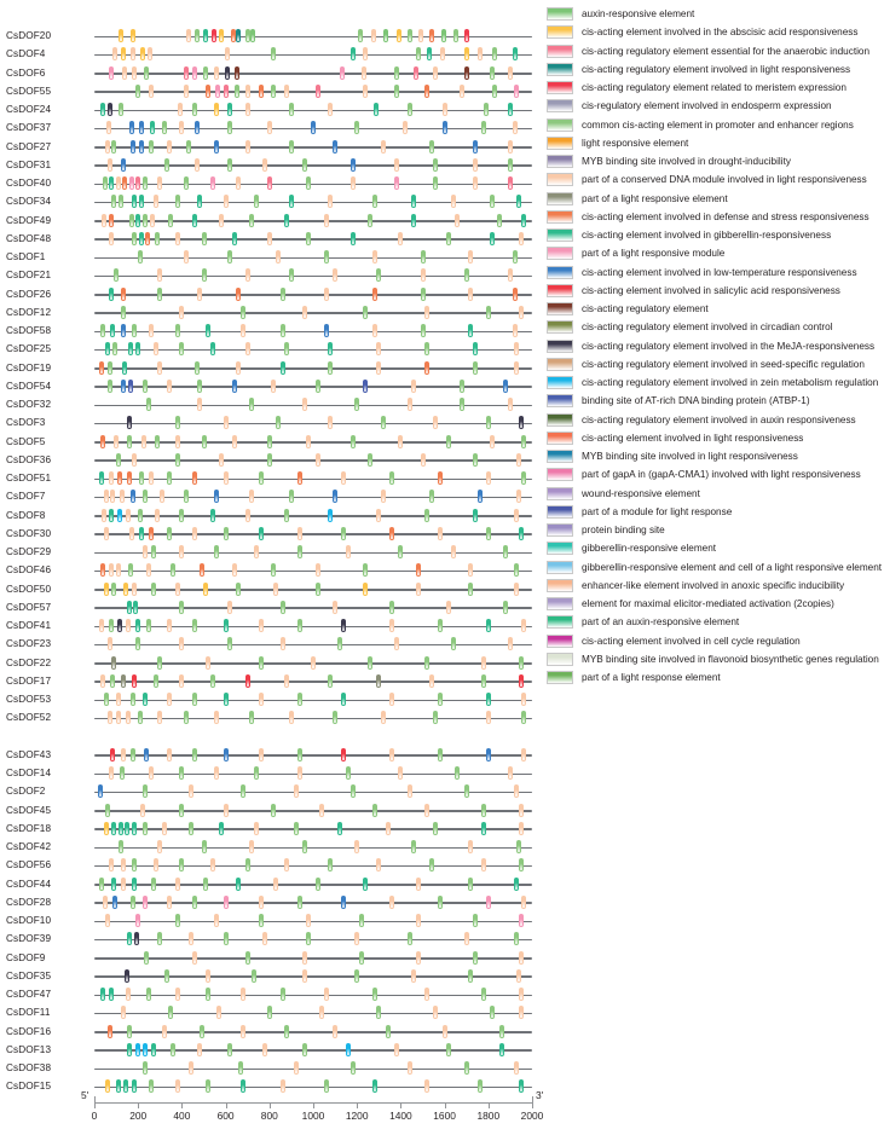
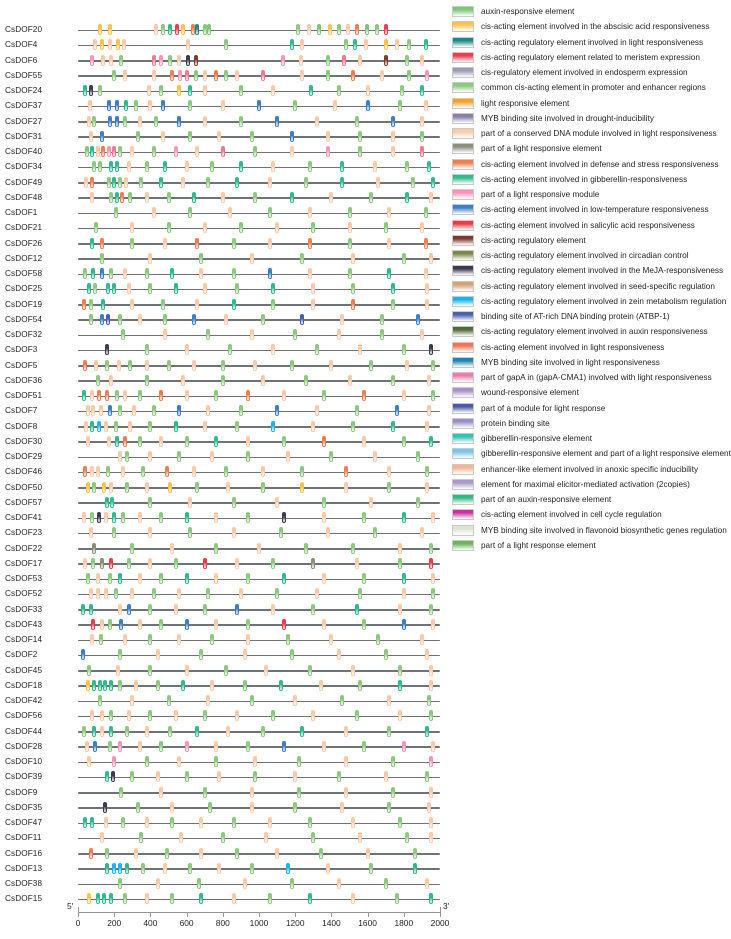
  CsDOF20
  CsDOF4
  CsDOF6
  CsDOF55
  CsDOF24
  CsDOF37
  CsDOF27
  CsDOF31
  CsDOF40
  CsDOF34
  CsDOF49
  CsDOF48
  CsDOF1
  CsDOF21
  CsDOF26
  CsDOF12
  CsDOF58
  CsDOF25
  CsDOF19
  CsDOF54
  CsDOF32
  CsDOF3
  CsDOF5
  CsDOF36
  CsDOF51
  CsDOF7
  CsDOF8
  CsDOF30
  CsDOF29
  CsDOF46
  CsDOF50
  CsDOF57
  CsDOF41
  CsDOF23
  CsDOF22
  CsDOF17
  CsDOF53
  CsDOF52
+ CsDOF33
  CsDOF43
  CsDOF14
  CsDOF2
  CsDOF45
  CsDOF18
  CsDOF42
  CsDOF56
  CsDOF44
  CsDOF28
  CsDOF10
  CsDOF39
  CsDOF9
  CsDOF35
  CsDOF47
  CsDOF11
  CsDOF16
  CsDOF13
  CsDOF38
  CsDOF15
  5'
  3'
  0
  200
  400
  600
  800
  1000
  1200
  1400
  1600
  1800
  2000
  auxin-responsive element
  cis-acting element involved in the abscisic acid responsiveness
- cis-acting regulatory element essential for the anaerobic induction
  cis-acting regulatory element involved in light responsiveness
  cis-acting regulatory element related to meristem expression
  cis-regulatory element involved in endosperm expression
  common cis-acting element in promoter and enhancer regions
  light responsive element
  MYB binding site involved in drought-inducibility
  part of a conserved DNA module involved in light responsiveness
  part of a light responsive element
  cis-acting element involved in defense and stress responsiveness
  cis-acting element involved in gibberellin-responsiveness
  part of a light responsive module
  cis-acting element involved in low-temperature responsiveness
  cis-acting element involved in salicylic acid responsiveness
  cis-acting regulatory element
  cis-acting regulatory element involved in circadian control
  cis-acting regulatory element involved in the MeJA-responsiveness
  cis-acting regulatory element involved in seed-specific regulation
  cis-acting regulatory element involved in zein metabolism regulation
  binding site of AT-rich DNA binding protein (ATBP-1)
  cis-acting regulatory element involved in auxin responsiveness
  cis-acting element involved in light responsiveness
  MYB binding site involved in light responsiveness
  part of gapA in (gapA-CMA1) involved with light responsiveness
  wound-responsive element
  part of a module for light response
  protein binding site
  gibberellin-responsive element
- gibberellin-responsive element and cell of a light responsive element
+ gibberellin-responsive element and part of a light responsive element
  enhancer-like element involved in anoxic specific inducibility
  element for maximal elicitor-mediated activation (2copies)
  part of an auxin-responsive element
  cis-acting element involved in cell cycle regulation
  MYB binding site involved in flavonoid biosynthetic genes regulation
  part of a light response element
